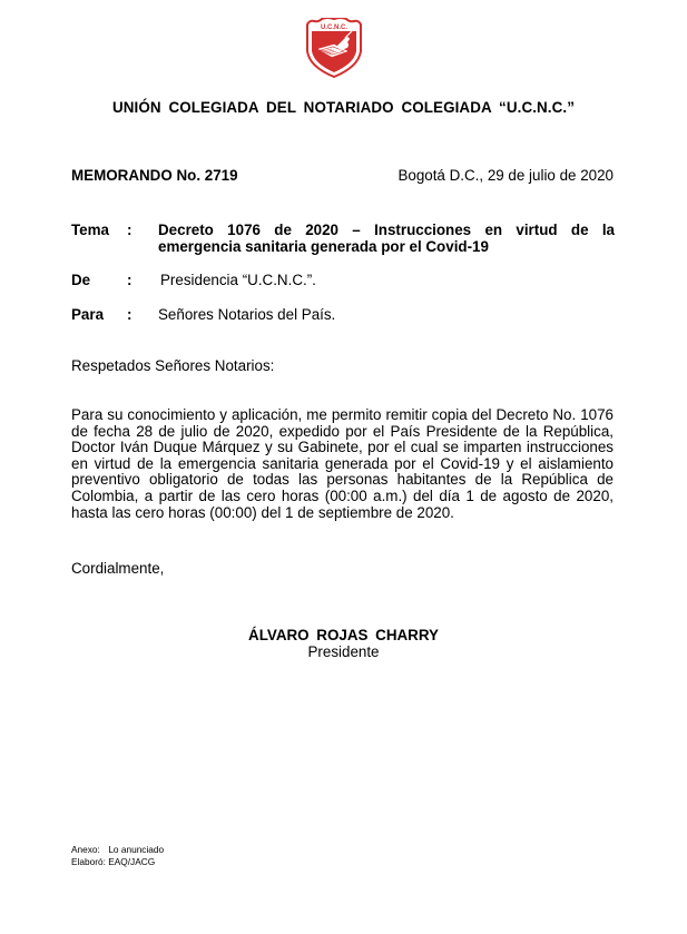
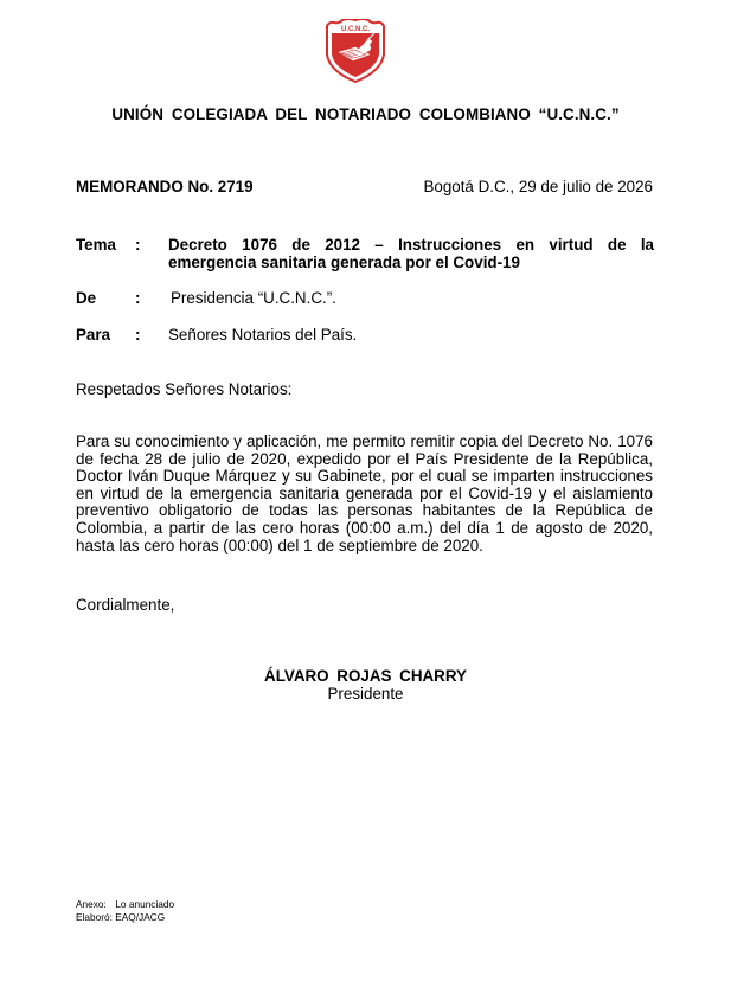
- UNIÓN COLEGIADA DEL NOTARIADO COLEGIADA “U.C.N.C.”
+ UNIÓN COLEGIADA DEL NOTARIADO COLOMBIANO “U.C.N.C.”
  MEMORANDO No. 2719
- Bogotá D.C., 29 de julio de 2020
+ Bogotá D.C., 29 de julio de 2026
  Tema
  :
- Decreto 1076 de 2020 – Instrucciones en virtud de la emergencia sanitaria generada por el Covid-19
+ Decreto 1076 de 2012 – Instrucciones en virtud de la emergencia sanitaria generada por el Covid-19
  De
  :
  Presidencia “U.C.N.C.”.
  Para
  :
  Señores Notarios del País.
  Respetados Señores Notarios:
  Para su conocimiento y aplicación, me permito remitir copia del Decreto No. 1076 de fecha 28 de julio de 2020, expedido por el País Presidente de la República, Doctor Iván Duque Márquez y su Gabinete, por el cual se imparten instrucciones en virtud de la emergencia sanitaria generada por el Covid-19 y el aislamiento preventivo obligatorio de todas las personas habitantes de la República de Colombia, a partir de las cero horas (00:00 a.m.) del día 1 de agosto de 2020, hasta las cero horas (00:00) del 1 de septiembre de 2020.
  Cordialmente,
  ÁLVARO ROJAS CHARRY
  Presidente
  Anexo: Lo anunciado
  Elaboró: EAQ/JACG
